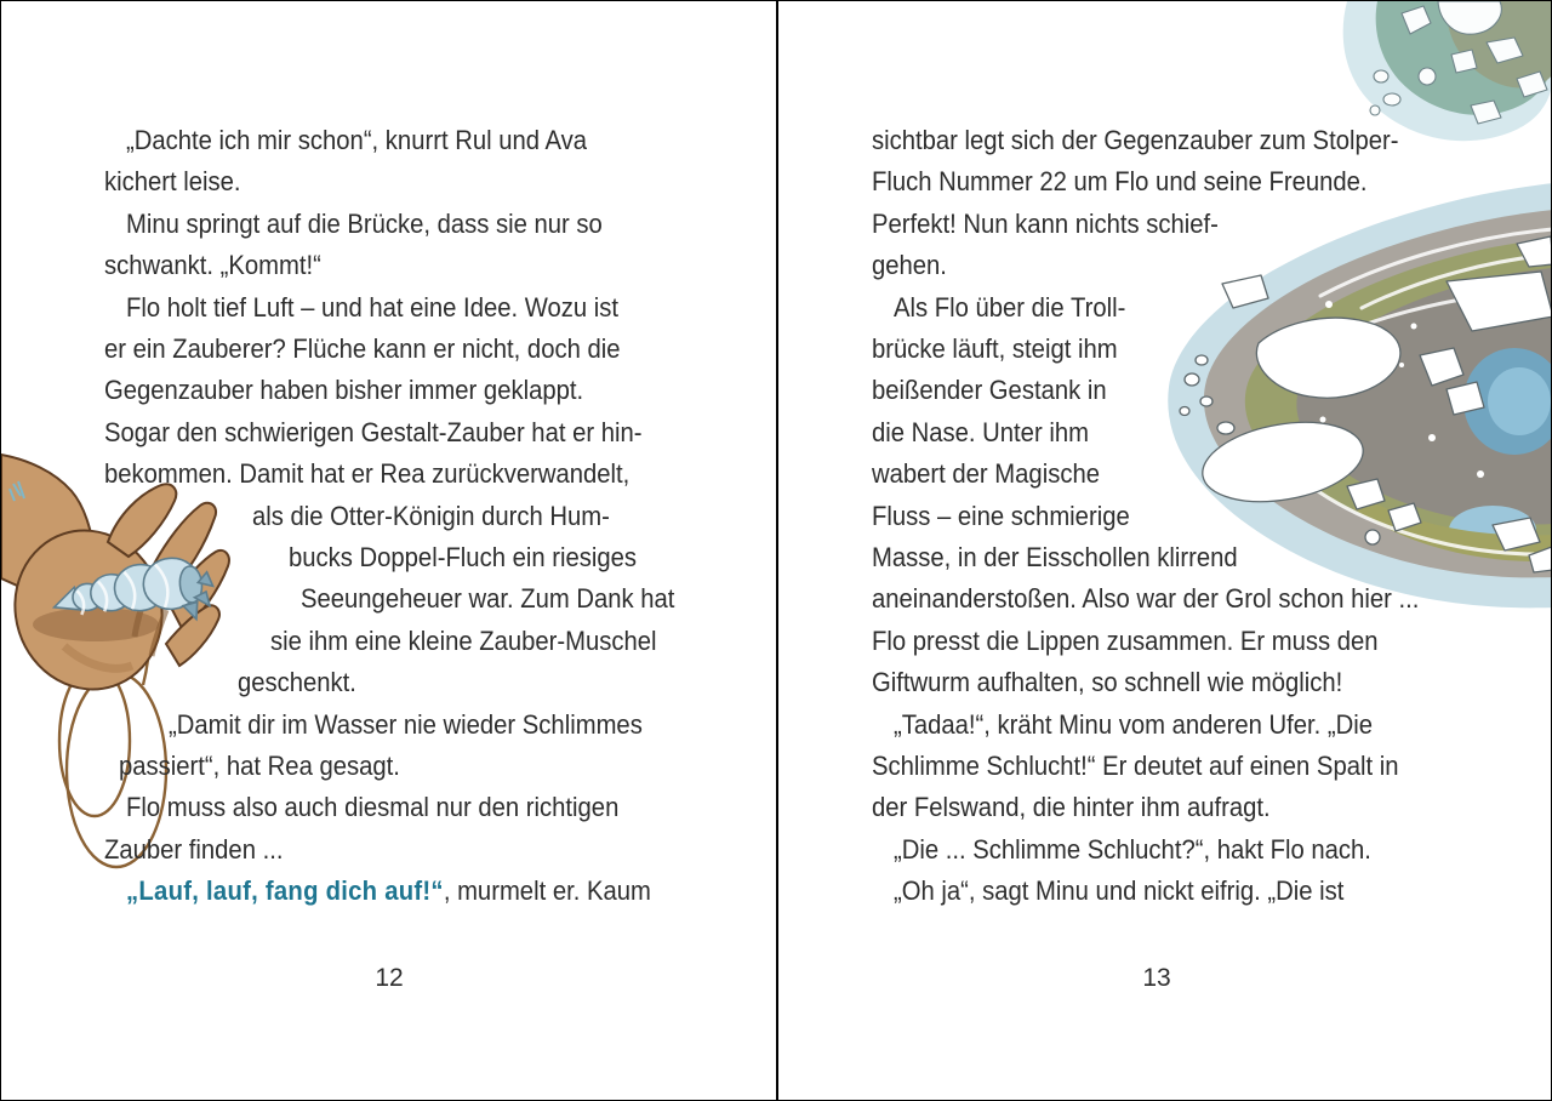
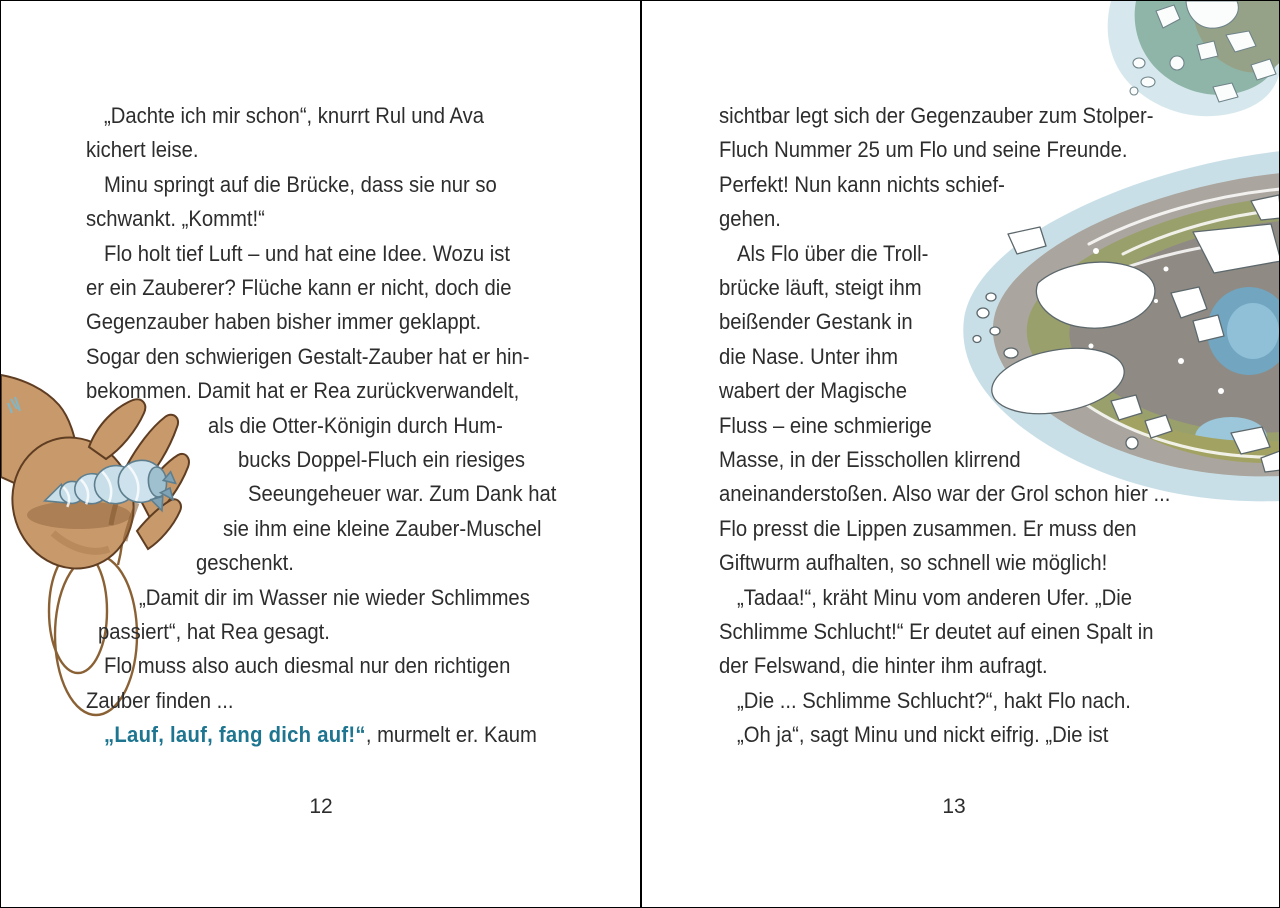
  „Dachte ich mir schon“, knurrt Rul und Ava
  kichert leise.
  Minu springt auf die Brücke, dass sie nur so
  schwankt. „Kommt!“
  Flo holt tief Luft – und hat eine Idee. Wozu ist
  er ein Zauberer? Flüche kann er nicht, doch die
  Gegenzauber haben bisher immer geklappt.
  Sogar den schwierigen Gestalt-Zauber hat er hin-
  bekommen. Damit hat er Rea zurückverwandelt,
  als die Otter-Königin durch Hum-
  bucks Doppel-Fluch ein riesiges
  Seeungeheuer war. Zum Dank hat
  sie ihm eine kleine Zauber-Muschel
  geschenkt.
  „Damit dir im Wasser nie wieder Schlimmes
  passiert“, hat Rea gesagt.
  Flo muss also auch diesmal nur den richtigen
  Zauber finden ...
  „Lauf, lauf, fang dich auf!“, murmelt er. Kaum
  12
  sichtbar legt sich der Gegenzauber zum Stolper-
- Fluch Nummer 22 um Flo und seine Freunde.
+ Fluch Nummer 25 um Flo und seine Freunde.
  Perfekt! Nun kann nichts schief-
  gehen.
  Als Flo über die Troll-
  brücke läuft, steigt ihm
  beißender Gestank in
  die Nase. Unter ihm
  wabert der Magische
  Fluss – eine schmierige
  Masse, in der Eisschollen klirrend
  aneinanderstoßen. Also war der Grol schon hier ...
  Flo presst die Lippen zusammen. Er muss den
  Giftwurm aufhalten, so schnell wie möglich!
  „Tadaa!“, kräht Minu vom anderen Ufer. „Die
  Schlimme Schlucht!“ Er deutet auf einen Spalt in
  der Felswand, die hinter ihm aufragt.
  „Die ... Schlimme Schlucht?“, hakt Flo nach.
  „Oh ja“, sagt Minu und nickt eifrig. „Die ist
  13
